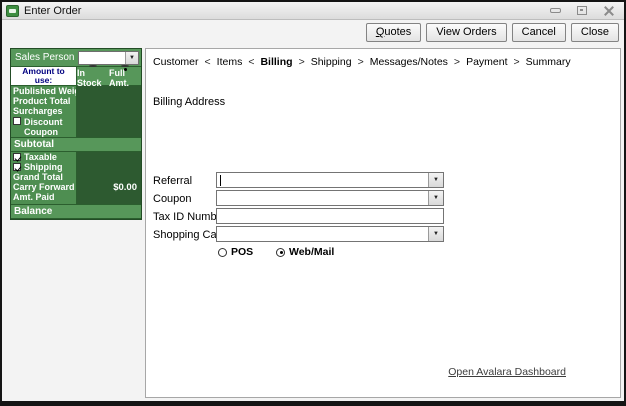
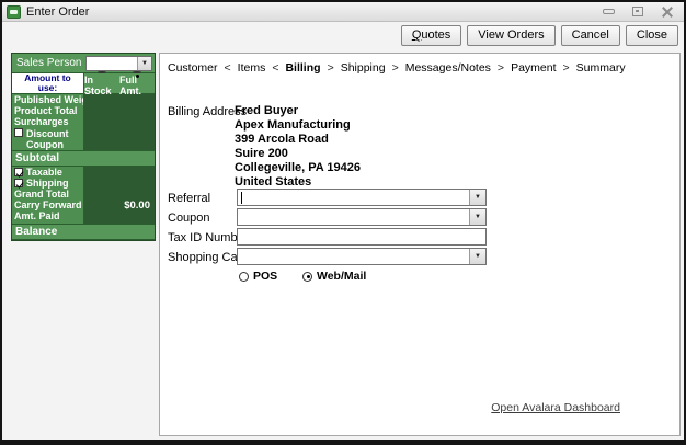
  Enter Order
  Quotes
  View Orders
  Cancel
  Close
  Sales Person
  Amount to
  use:
  In Stock
  Full Amt.
  Published Wei
  Product Total
  Surcharges
  Discount
  Coupon
  Subtotal
  Taxable
  Shipping
  Grand Total
  Carry Forward
  Amt. Paid
  $0.00
  Balance
  Customer
  <
  Items
  <
  Billing
  >
  Shipping
  >
  Messages/Notes
  >
  Payment
  >
  Summary
  Billing Address
+ Fred Buyer
+ Apex Manufacturing
+ 399 Arcola Road
+ Suire 200
+ Collegeville, PA 19426
+ United States
  Referral
  Coupon
  Tax ID Numb
  Shopping Ca
  POS
  Web/Mail
  Open Avalara Dashboard
